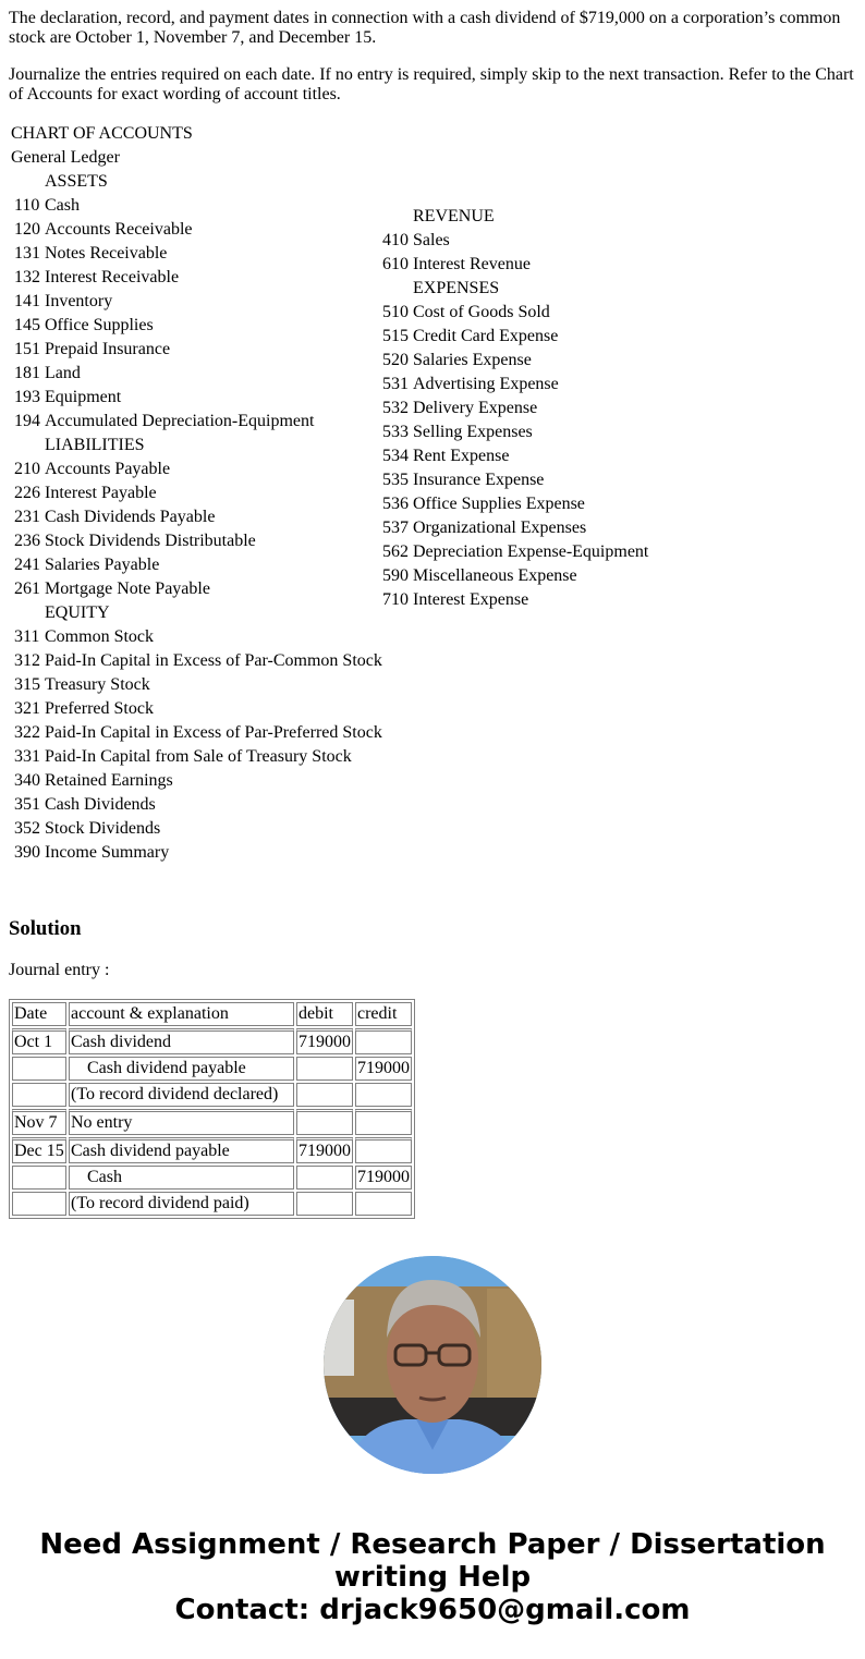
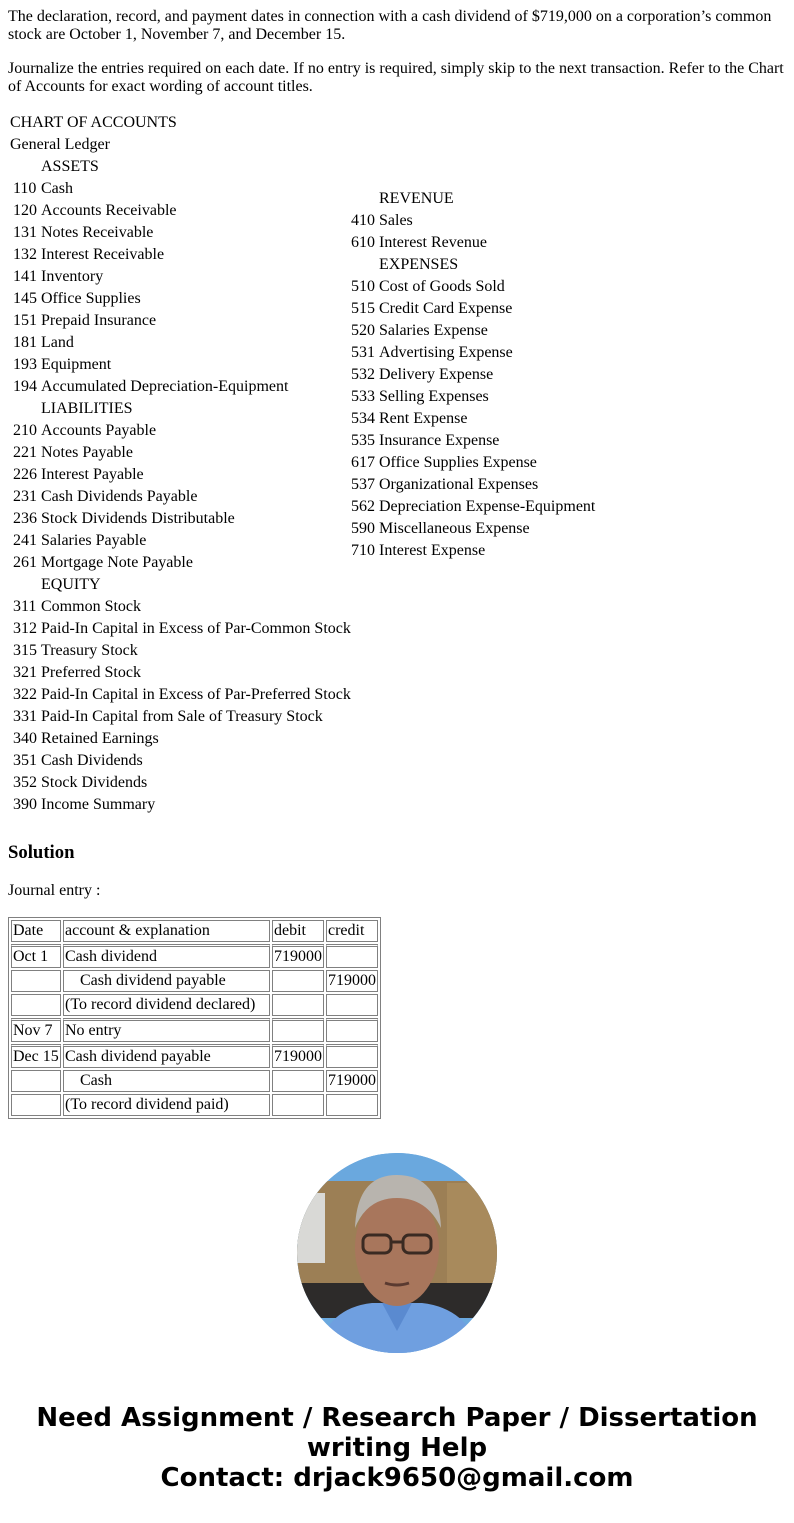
  The declaration, record, and payment dates in connection with a cash dividend of $719,000 on a corporation’s common stock are October 1, November 7, and December 15.
  Journalize the entries required on each date. If no entry is required, simply skip to the next transaction. Refer to the Chart of Accounts for exact wording of account titles.
  CHART OF ACCOUNTS
  General Ledger
  ASSETS
  110 Cash
  120 Accounts Receivable
  131 Notes Receivable
  132 Interest Receivable
  141 Inventory
  145 Office Supplies
  151 Prepaid Insurance
  181 Land
  193 Equipment
  194 Accumulated Depreciation-Equipment
  LIABILITIES
  210 Accounts Payable
+ 221 Notes Payable
  226 Interest Payable
  231 Cash Dividends Payable
  236 Stock Dividends Distributable
  241 Salaries Payable
  261 Mortgage Note Payable
  EQUITY
  311 Common Stock
  312 Paid-In Capital in Excess of Par-Common Stock
  315 Treasury Stock
  321 Preferred Stock
  322 Paid-In Capital in Excess of Par-Preferred Stock
  331 Paid-In Capital from Sale of Treasury Stock
  340 Retained Earnings
  351 Cash Dividends
  352 Stock Dividends
  390 Income Summary
  REVENUE
  410 Sales
  610 Interest Revenue
  EXPENSES
  510 Cost of Goods Sold
  515 Credit Card Expense
  520 Salaries Expense
  531 Advertising Expense
  532 Delivery Expense
  533 Selling Expenses
  534 Rent Expense
  535 Insurance Expense
- 536 Office Supplies Expense
+ 617 Office Supplies Expense
  537 Organizational Expenses
  562 Depreciation Expense-Equipment
  590 Miscellaneous Expense
  710 Interest Expense
  Solution
  Journal entry :
  Date	account & explanation	debit	credit
  Oct 1	Cash dividend	719000
  	Cash dividend payable		719000
  	(To record dividend declared)
  Nov 7	No entry
  Dec 15	Cash dividend payable	719000
  	Cash		719000
  	(To record dividend paid)
  Need Assignment / Research Paper / Dissertation
  writing Help
  Contact: drjack9650@gmail.com
